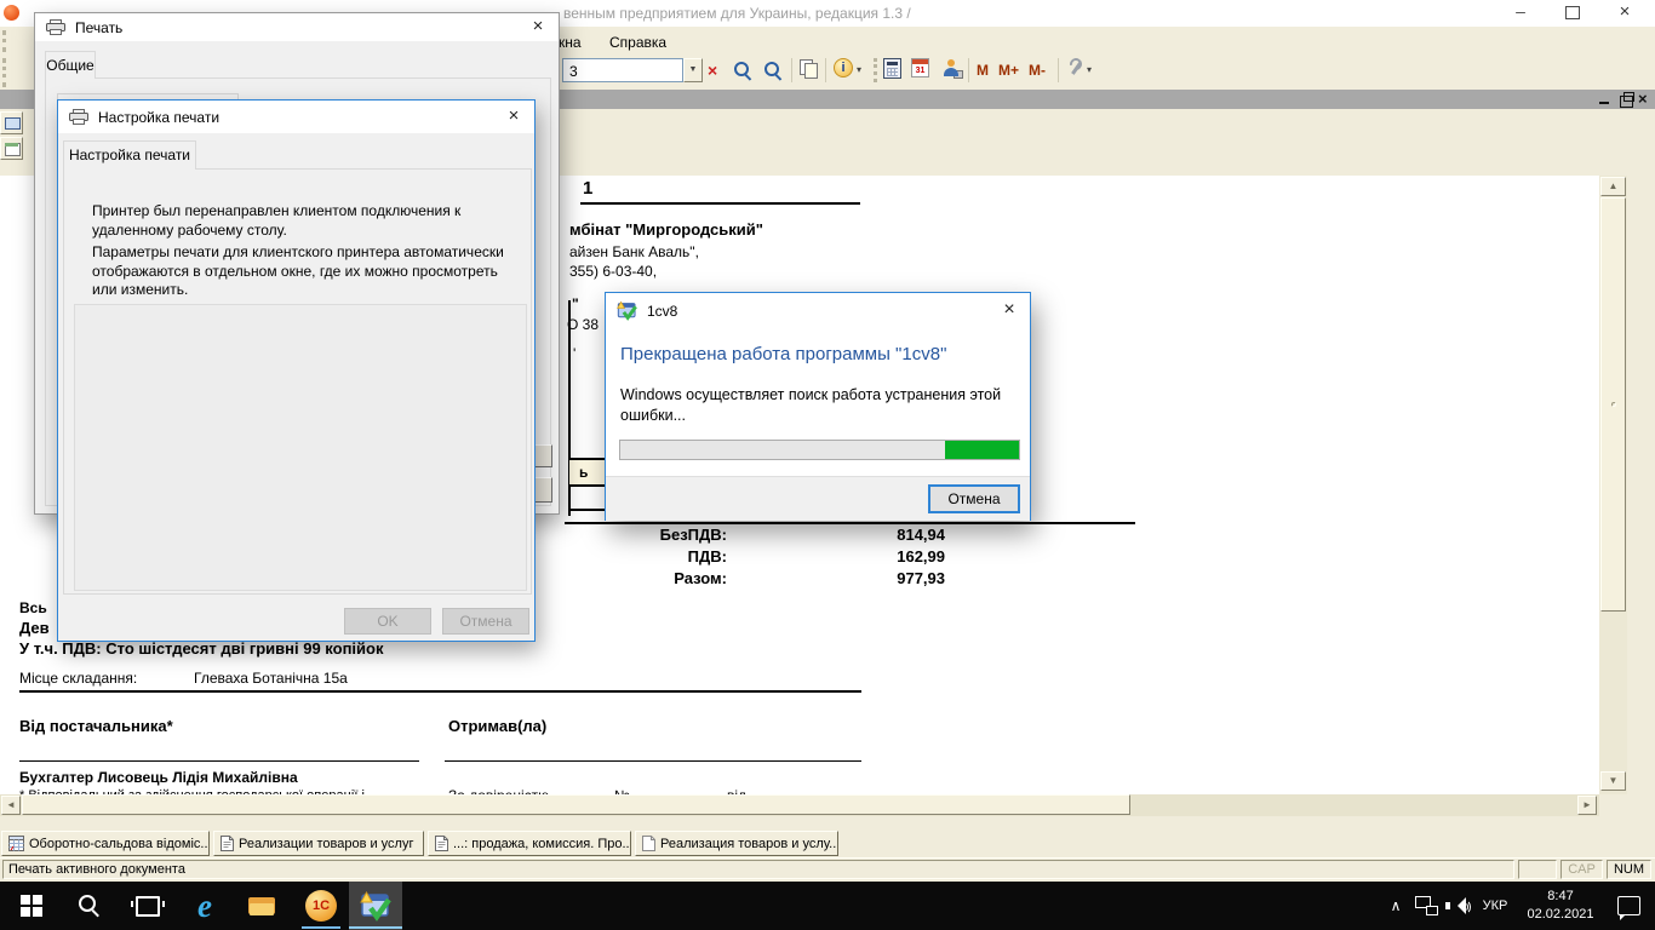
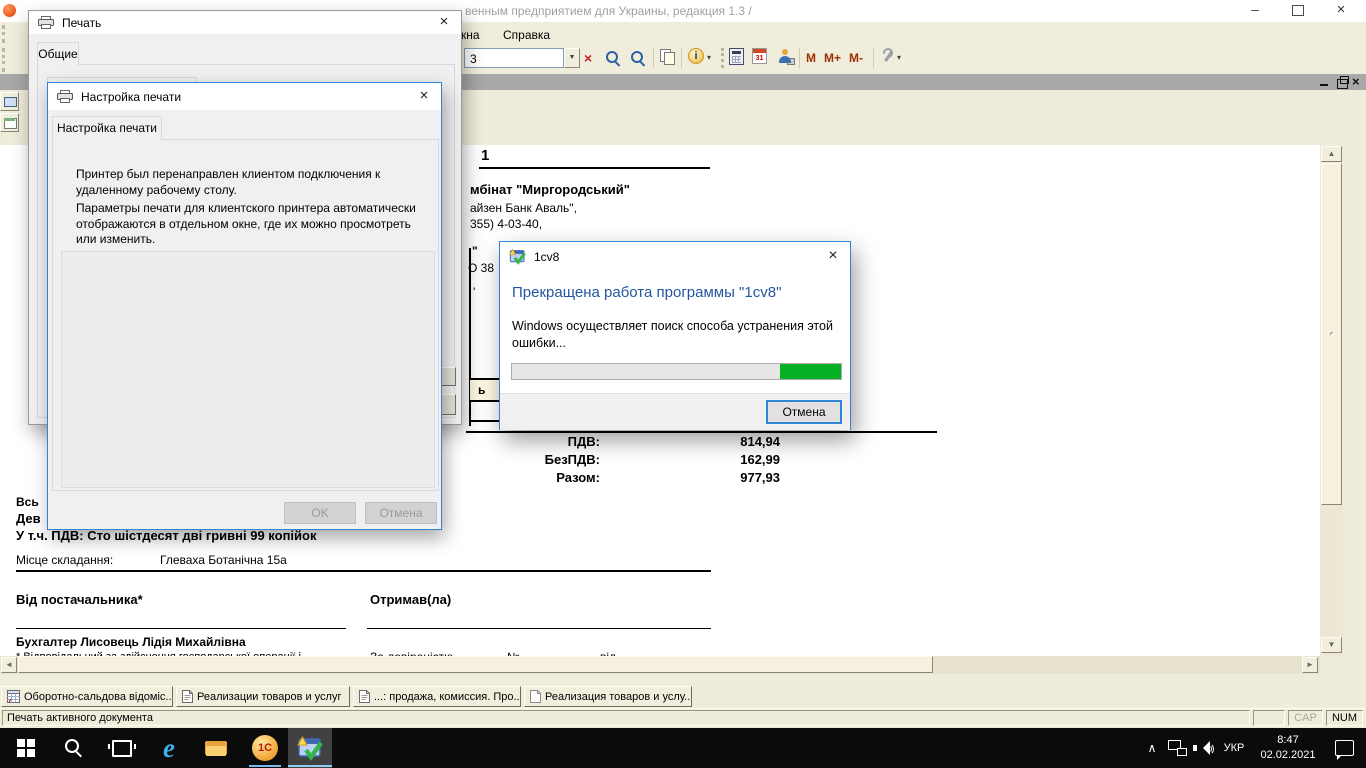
  венным предприятием для Украины, редакция 1.3 /
  –
  ×
  кна
  Справка
  3
  ×
  i
  ▾
  M
  M+
  M-
  ▾
  ×
  1
  мбінат "Миргородський"
  айзен Банк Аваль",
- 355) 6-03-40,
+ 355) 4-03-40,
  "
  О 38
  '
  ь
- БезПДВ:
+ ПДВ:
  814,94
- ПДВ:
+ БезПДВ:
  162,99
  Разом:
  977,93
  Всь
  Дев
  У т.ч. ПДВ: Сто шістдесят дві гривні 99 копійок
  Місце складання:
  Глеваха Ботанічна 15а
  Від постачальника*
  Отримав(ла)
  Бухгалтер Лисовець Лідія Михайлівна
  ▲
  ▼
  ◄
  ►
  Оборотно-сальдова відоміс..
  Реализации товаров и услуг
  ...: продажа, комиссия. Про..
  Реализация товаров и услу..
  Печать активного документа
  CAP
  NUM
  Печать
  ×
  Общие
  Настройка печати
  ×
  Настройка печати
  Принтер был перенаправлен клиентом подключения к удаленному рабочему столу.
  Параметры печати для клиентского принтера автоматически отображаются в отдельном окне, где их можно просмотреть или изменить.
  OK
  Отмена
  1cv8
  ×
  Прекращена работа программы "1cv8"
- Windows осуществляет поиск работа устранения этой ошибки...
+ Windows осуществляет поиск способа устранения этой ошибки...
  Отмена
  e
  1С
  ∧
  УКР
  8:47
  02.02.2021
